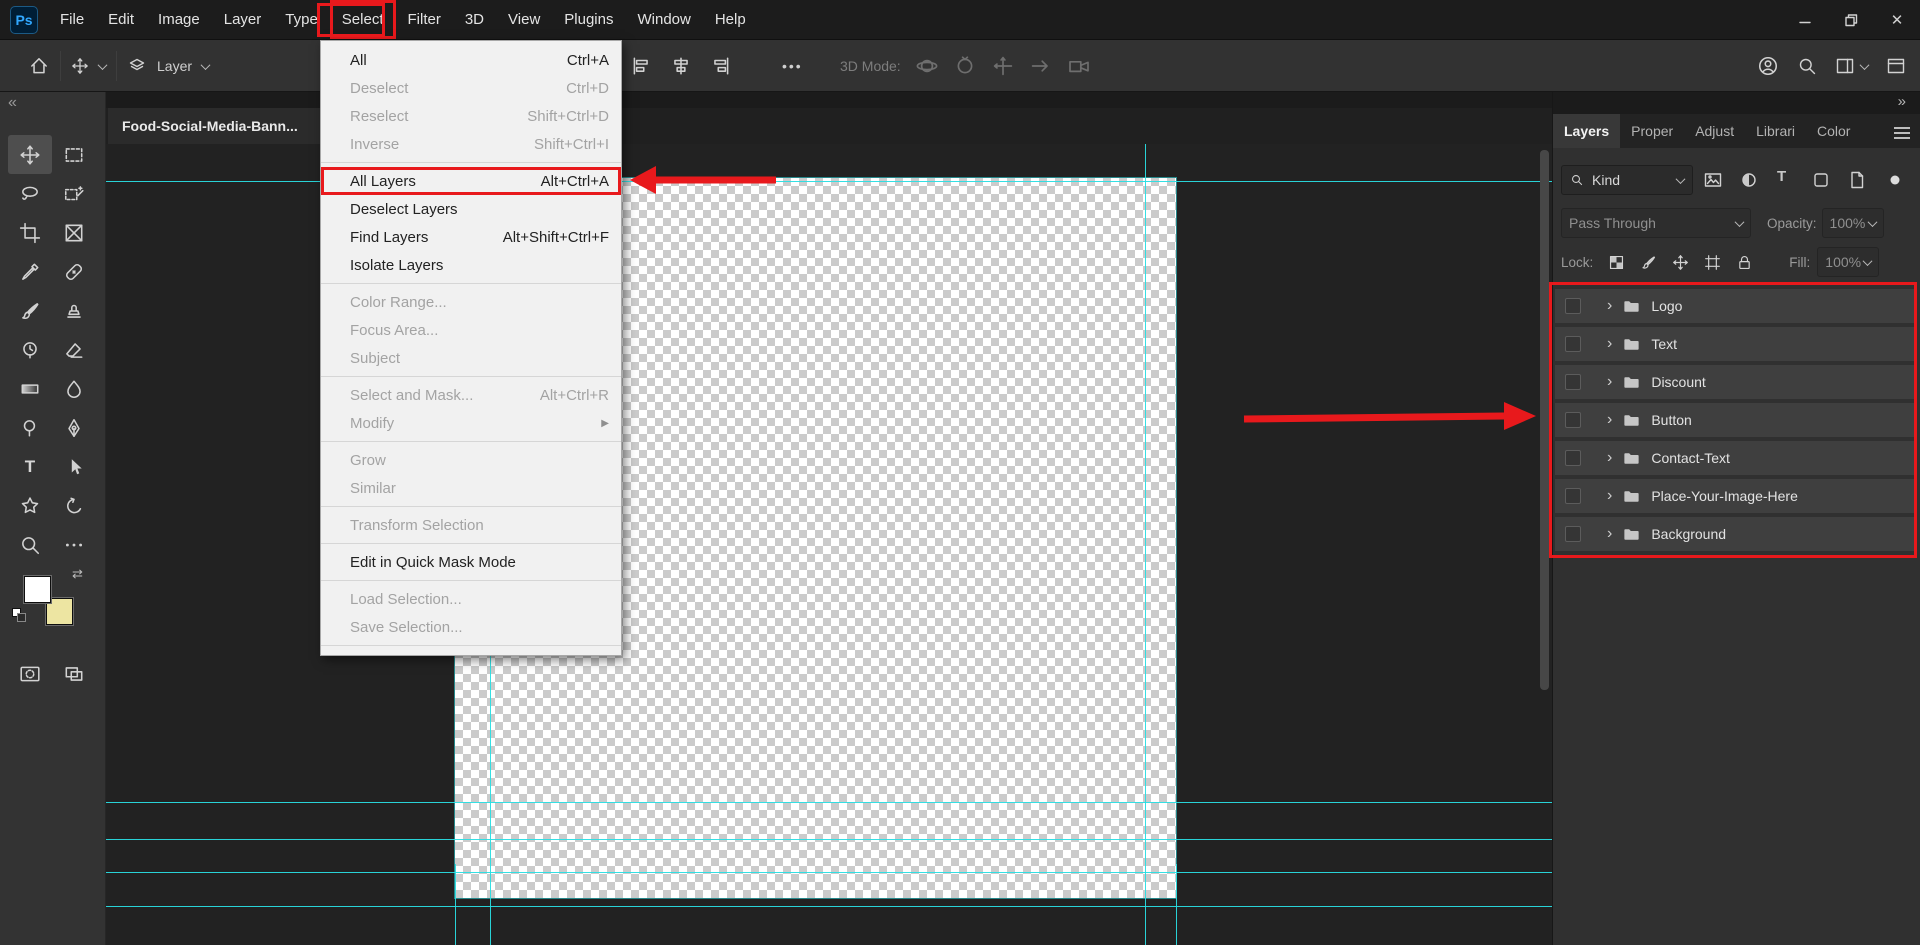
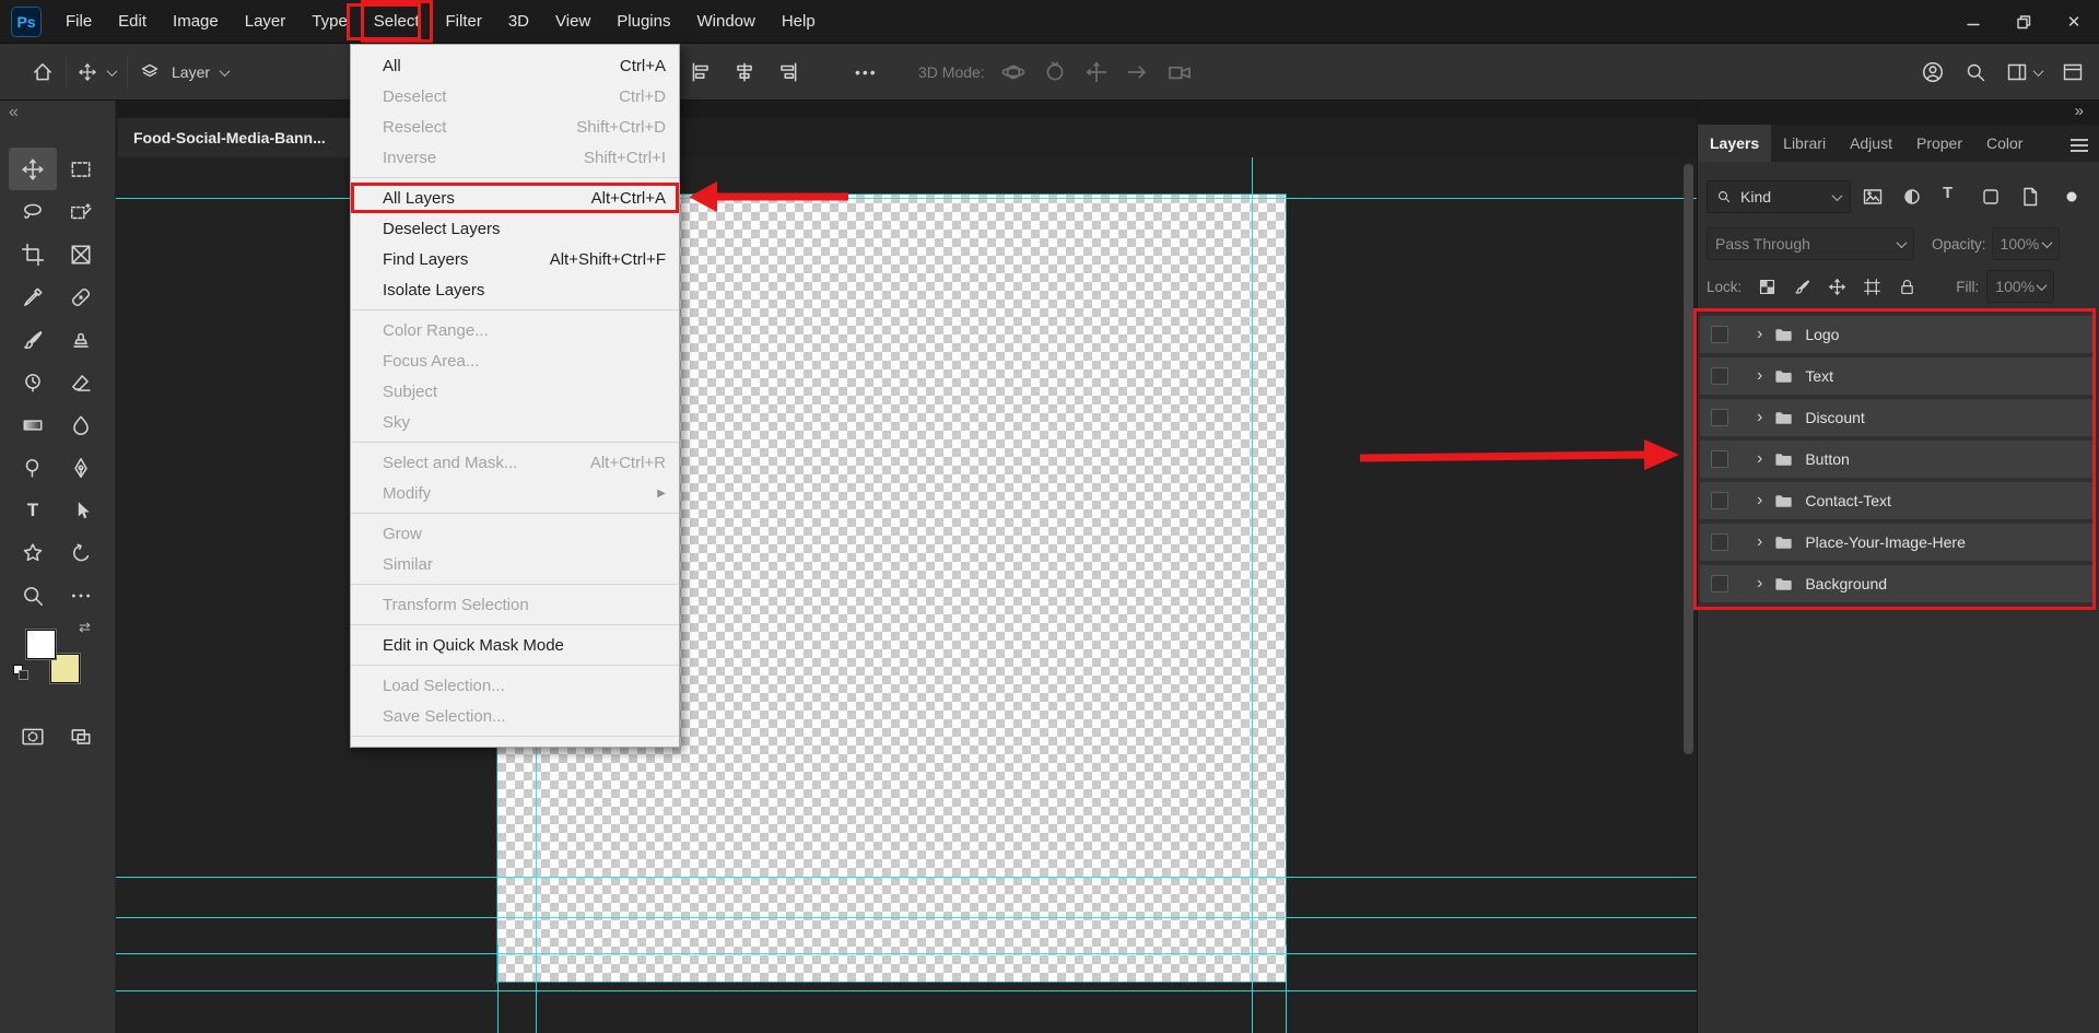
  Ps
  File
  Edit
  Image
  Layer
  Type
  Select
  Filter
  3D
  View
  Plugins
  Window
  Help
  ✕
  Layer
  •••
  3D Mode:
  «
  T
  ⇄
  Food-Social-Media-Bann...
  All
  Ctrl+A
  Deselect
  Ctrl+D
  Reselect
  Shift+Ctrl+D
  Inverse
  Shift+Ctrl+I
  All Layers
  Alt+Ctrl+A
  Deselect Layers
  Find Layers
  Alt+Shift+Ctrl+F
  Isolate Layers
  Color Range...
  Focus Area...
  Subject
+ Sky
  Select and Mask...
  Alt+Ctrl+R
  Modify
  ▶
  Grow
  Similar
  Transform Selection
  Edit in Quick Mask Mode
  Load Selection...
  Save Selection...
  »
  Layers
- Proper
+ Librari
  Adjust
- Librari
+ Proper
  Color
  Kind
  T
  Pass Through
  Opacity:
  100%
  Lock:
  Fill:
  100%
  ›
  Logo
  ›
  Text
  ›
  Discount
  ›
  Button
  ›
  Contact-Text
  ›
  Place-Your-Image-Here
  ›
  Background
